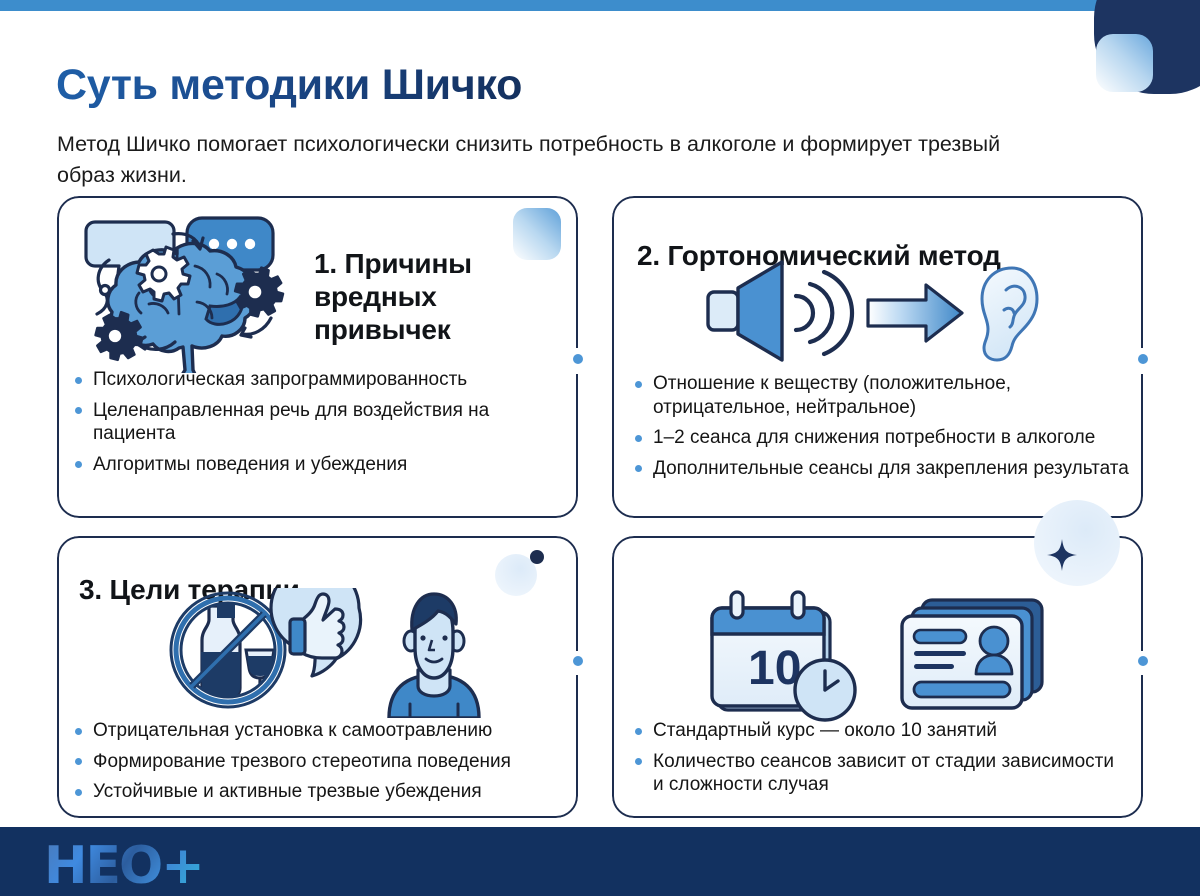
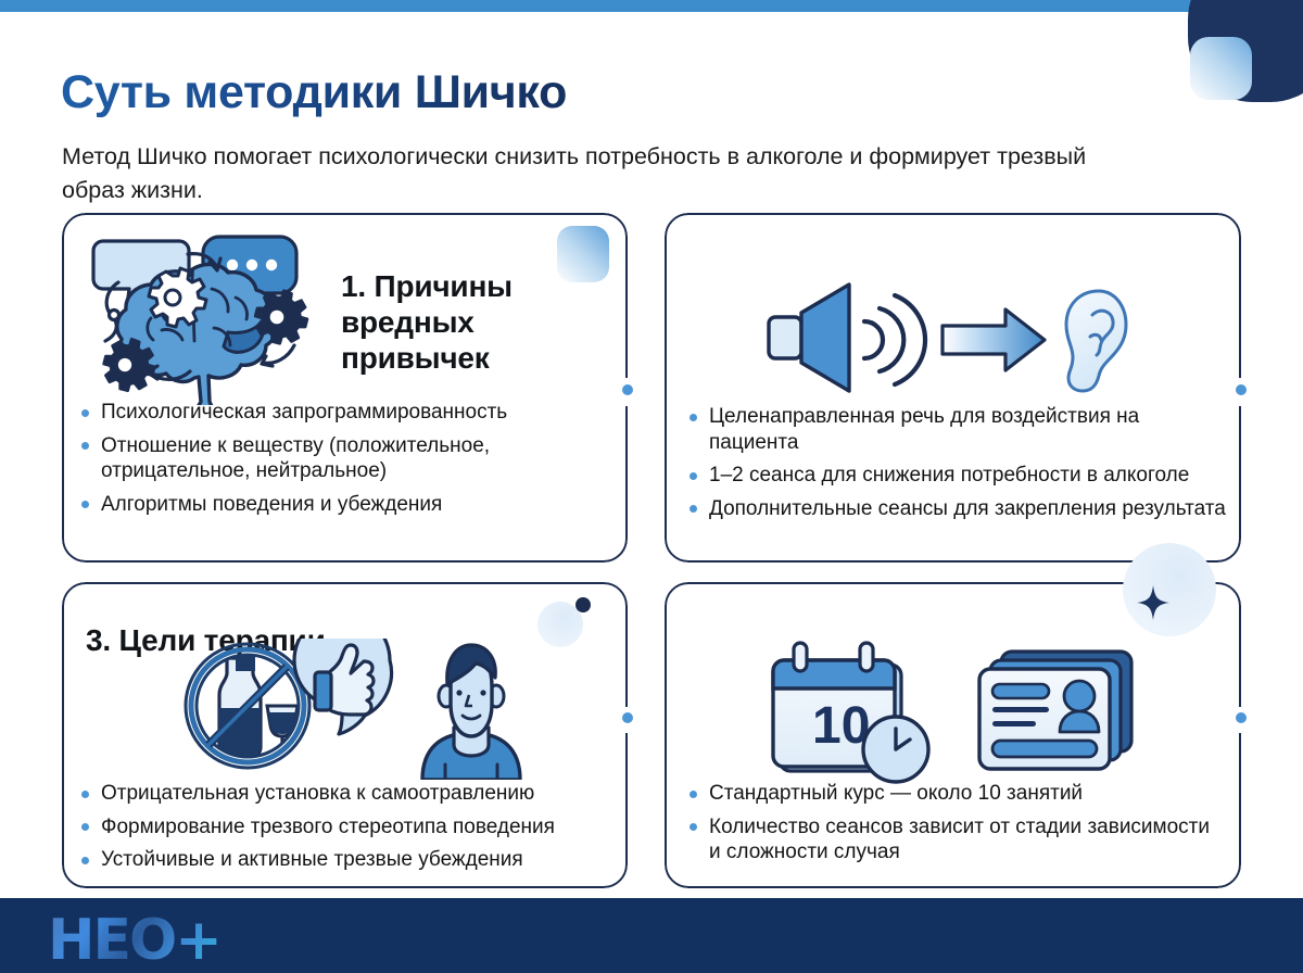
  Суть методики Шичко
  Метод Шичко помогает психологически снизить потребность в алкоголе и формирует трезвый образ жизни.
  1. Причины вредных привычек
  Психологическая запрограммированность
- Целенаправленная речь для воздействия на пациента
+ Отношение к веществу (положительное, отрицательное, нейтральное)
  Алгоритмы поведения и убеждения
- 2. Гортономический метод
- Отношение к веществу (положительное, отрицательное, нейтральное)
+ Целенаправленная речь для воздействия на пациента
  1–2 сеанса для снижения потребности в алкоголе
  Дополнительные сеансы для закрепления результата
  3. Цели терап
  Отрицательная установка к самоотравлению
  Формирование трезвого стереотипа поведения
  Устойчивые и активные трезвые убеждения
  10
  Стандартный курс — около 10 занятий
  Количество сеансов зависит от стадии зависимости и сложности случая
  НЕО+
